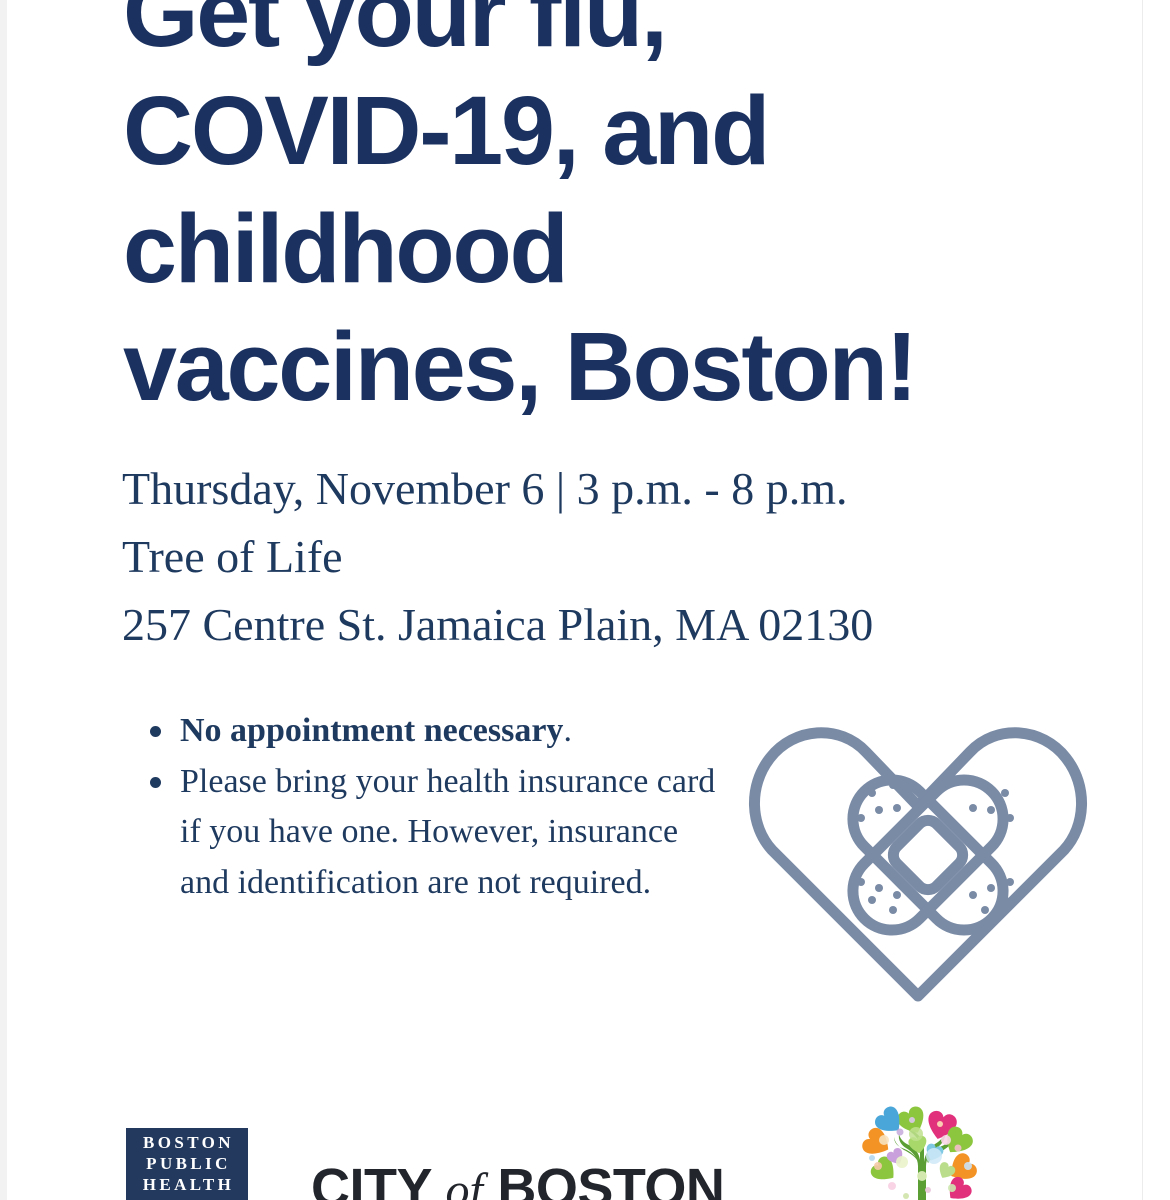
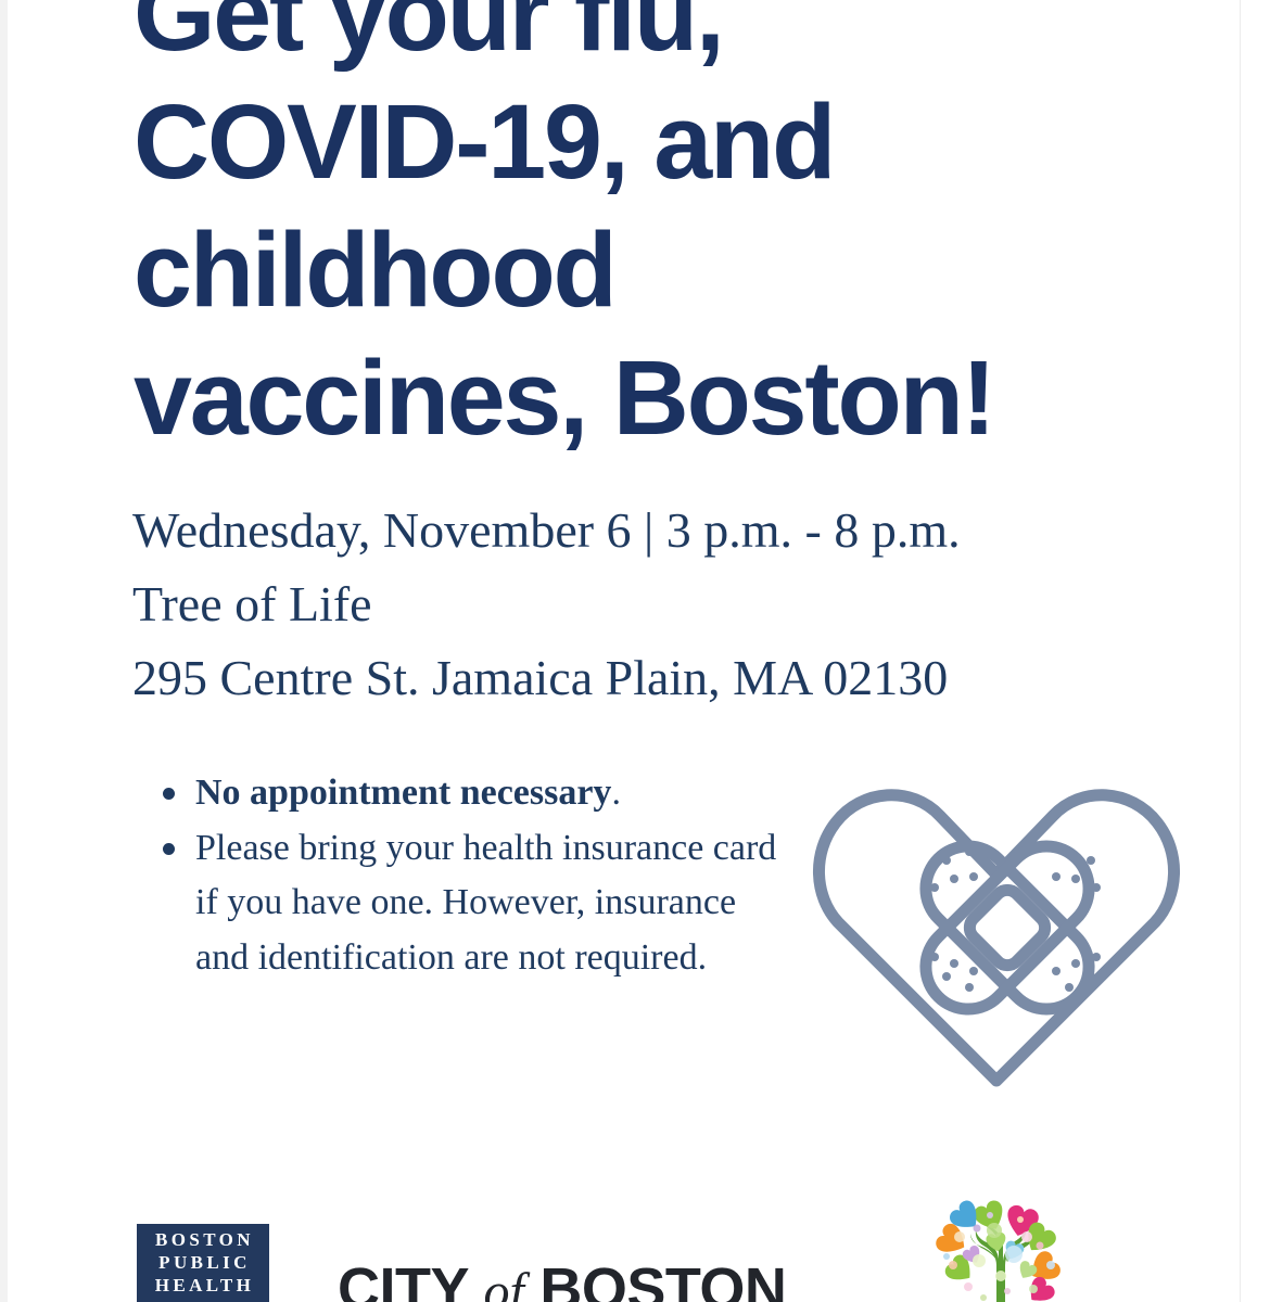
  Get your flu,
  COVID-19, and
  childhood
  vaccines, Boston!
- Thursday, November 6 | 3 p.m. - 8 p.m.
+ Wednesday, November 6 | 3 p.m. - 8 p.m.
  Tree of Life
- 257 Centre St. Jamaica Plain, MA 02130
+ 295 Centre St. Jamaica Plain, MA 02130
  No appointment necessary.
  Please bring your health insurance card if you have one. However, insurance and identification are not required.
  BOSTON
  PUBLIC
  HEALTH
  CITY of BOSTON
